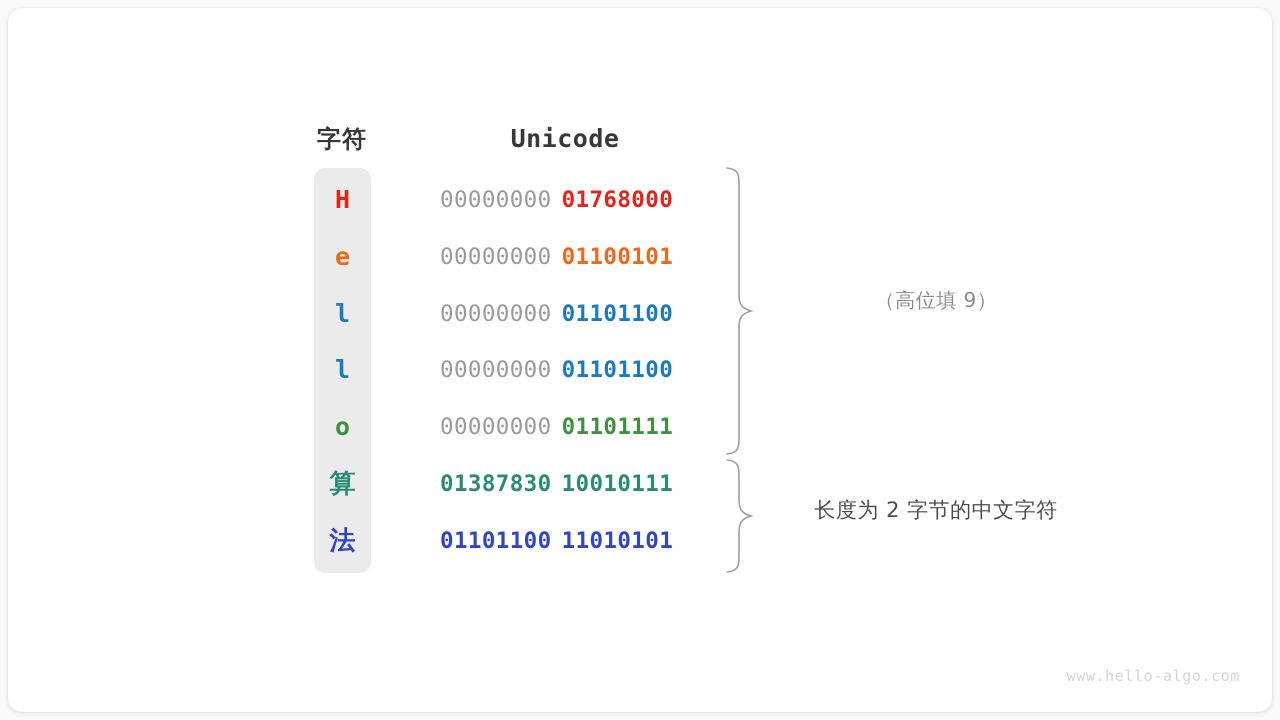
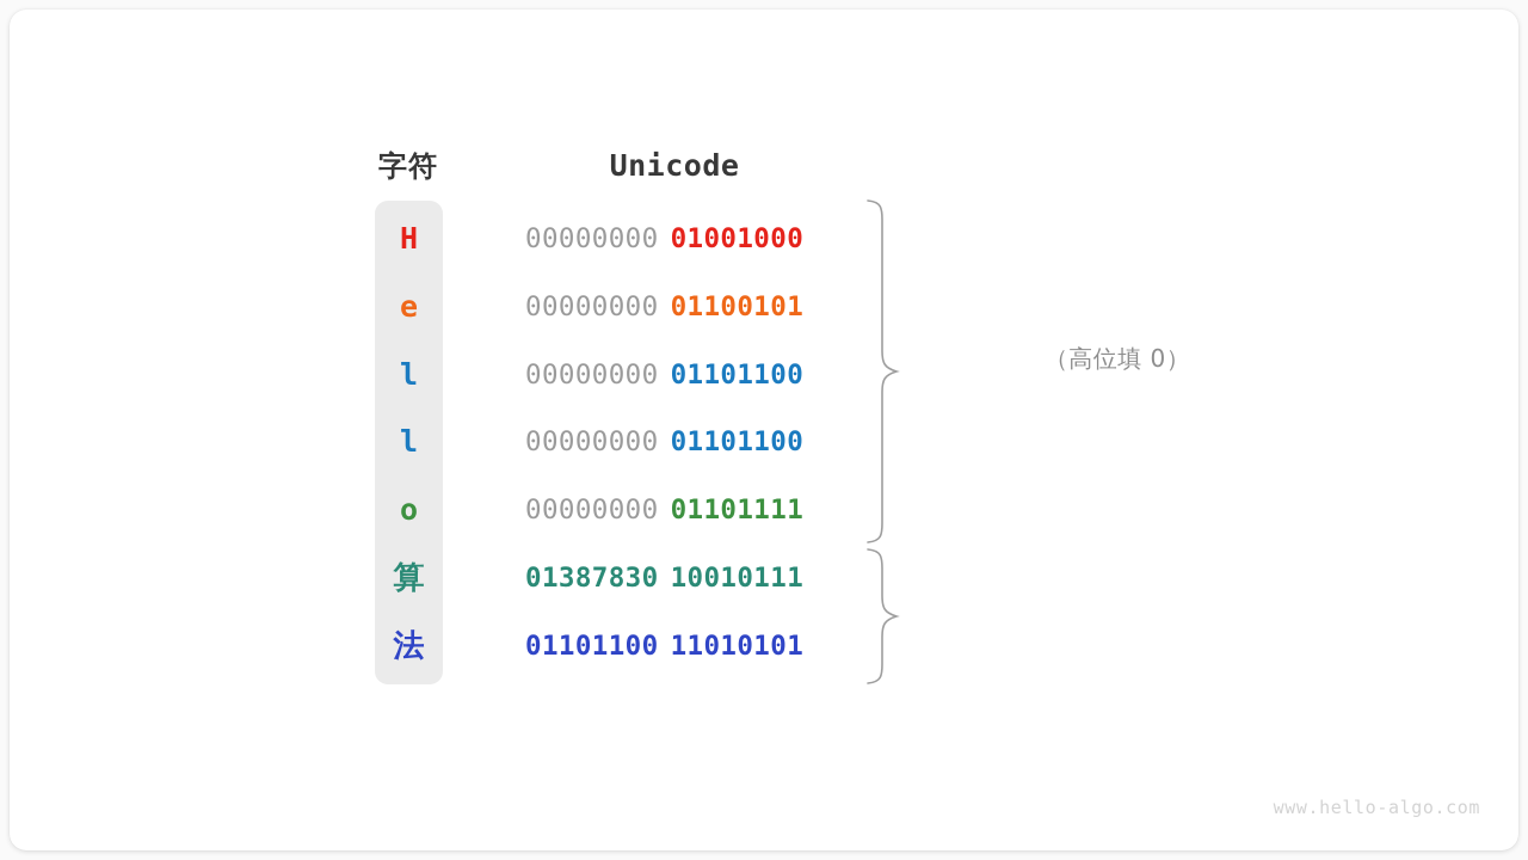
  字符
  Unicode
  H
  e
  l
  l
  o
  算
  法
- 00000000 01768000
+ 00000000 01001000
  00000000 01100101
  00000000 01101100
  00000000 01101100
  00000000 01101111
  01387830 10010111
  01101100 11010101
- （高位填 9）
+ （高位填 0）
- 长度为 2 字节的中文字符
  www.hello-algo.com
